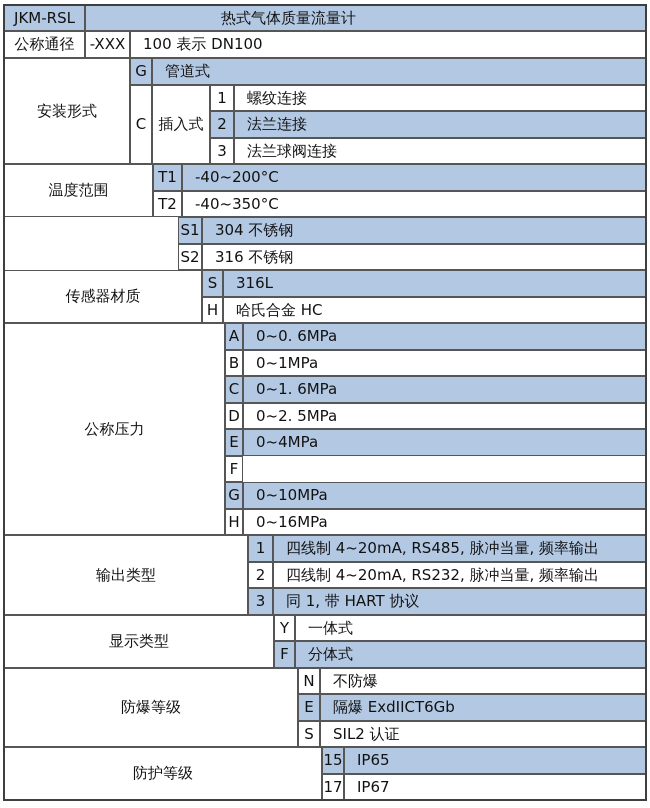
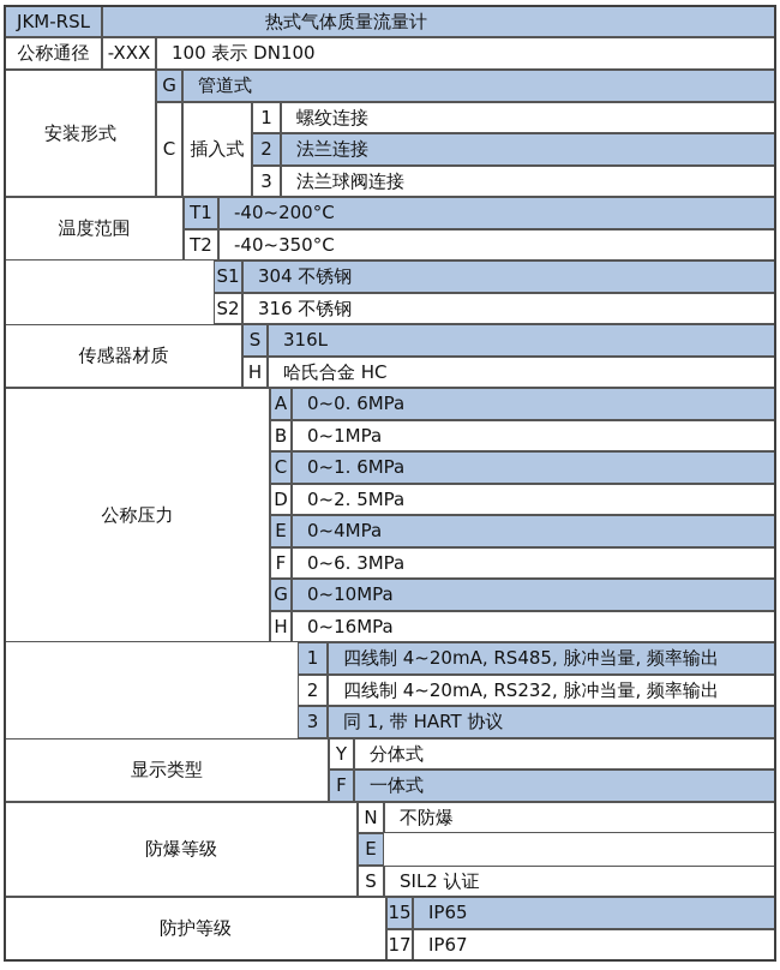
  JKM-RSL
  热式气体质量流量计
  公称通径
  -XXX
  100 表示 DN100
  安装形式
  G
  管道式
  C
  插入式
  1
  螺纹连接
  2
  法兰连接
  3
  法兰球阀连接
  温度范围
  T1
  -40~200°C
  T2
  -40~350°C
  S1
  304 不锈钢
  S2
  316 不锈钢
  传感器材质
  S
  316L
  H
  哈氏合金 HC
  公称压力
  A
  0~0. 6MPa
  B
  0~1MPa
  C
  0~1. 6MPa
  D
  0~2. 5MPa
  E
  0~4MPa
  F
+ 0~6. 3MPa
  G
  0~10MPa
  H
  0~16MPa
- 输出类型
  1
  四线制 4~20mA, RS485, 脉冲当量, 频率输出
  2
  四线制 4~20mA, RS232, 脉冲当量, 频率输出
  3
  同 1, 带 HART 协议
  显示类型
  Y
- 一体式
+ 分体式
  F
- 分体式
+ 一体式
  防爆等级
  N
  不防爆
  E
- 隔爆 ExdIICT6Gb
  S
  SIL2 认证
  防护等级
  15
  IP65
  17
  IP67
